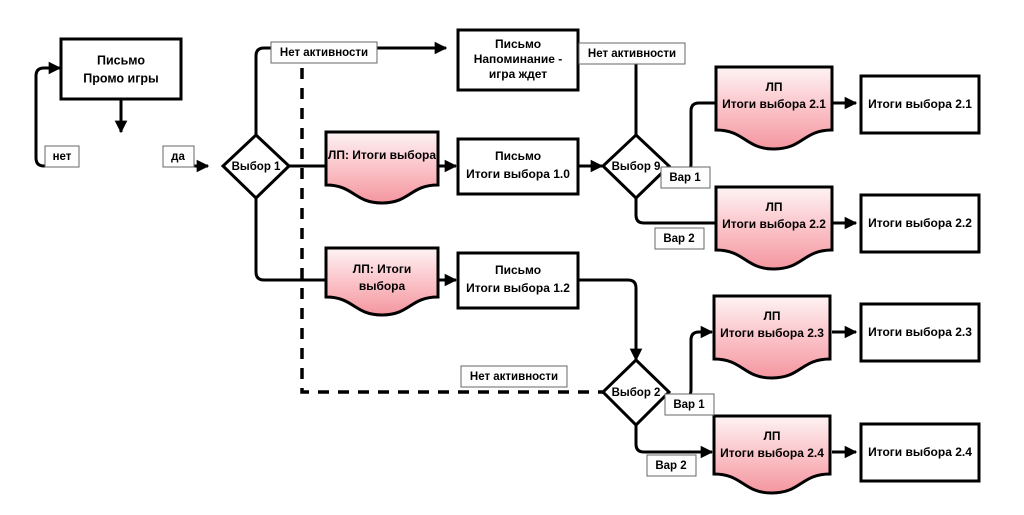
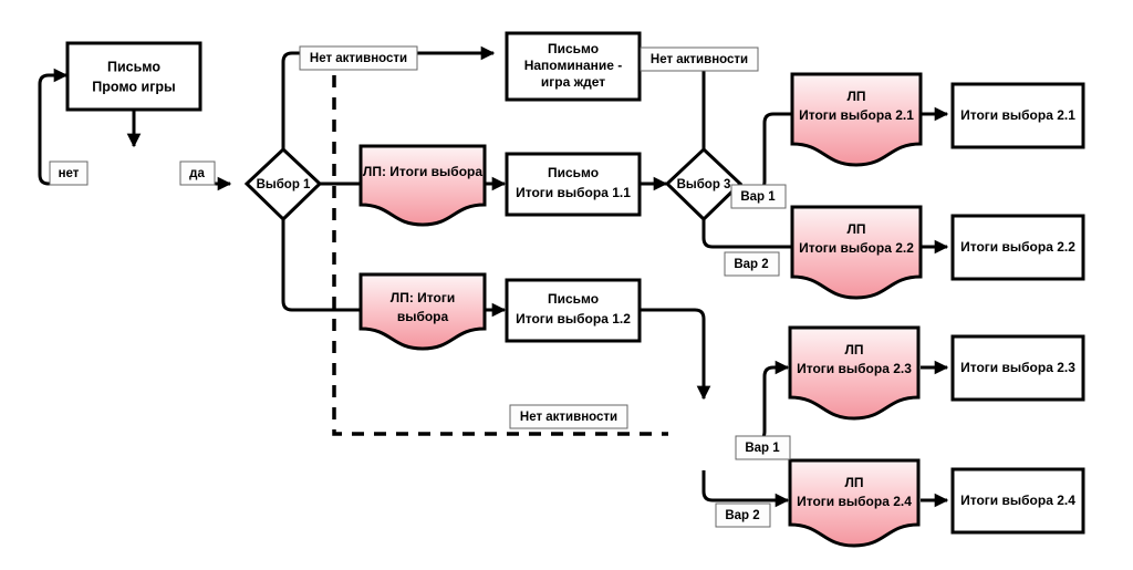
  Письмо
  Промо игры
  Выбор 1
- Выбор 9
+ Выбор 3
- Выбор 2
  Письмо
  Напоминание -
  игра ждет
  ЛП: Итоги выбора
  Письмо
- Итоги выбора 1.0
+ Итоги выбора 1.1
  ЛП: Итоги
  выбора
  Письмо
  Итоги выбора 1.2
  ЛП
  Итоги выбора 2.1
  ЛП
  Итоги выбора 2.2
  ЛП
  Итоги выбора 2.3
  ЛП
  Итоги выбора 2.4
  Итоги выбора 2.1
  Итоги выбора 2.2
  Итоги выбора 2.3
  Итоги выбора 2.4
  нет
  да
  Нет активности
  Нет активности
  Нет активности
  Вар 1
  Вар 2
  Вар 1
  Вар 2
